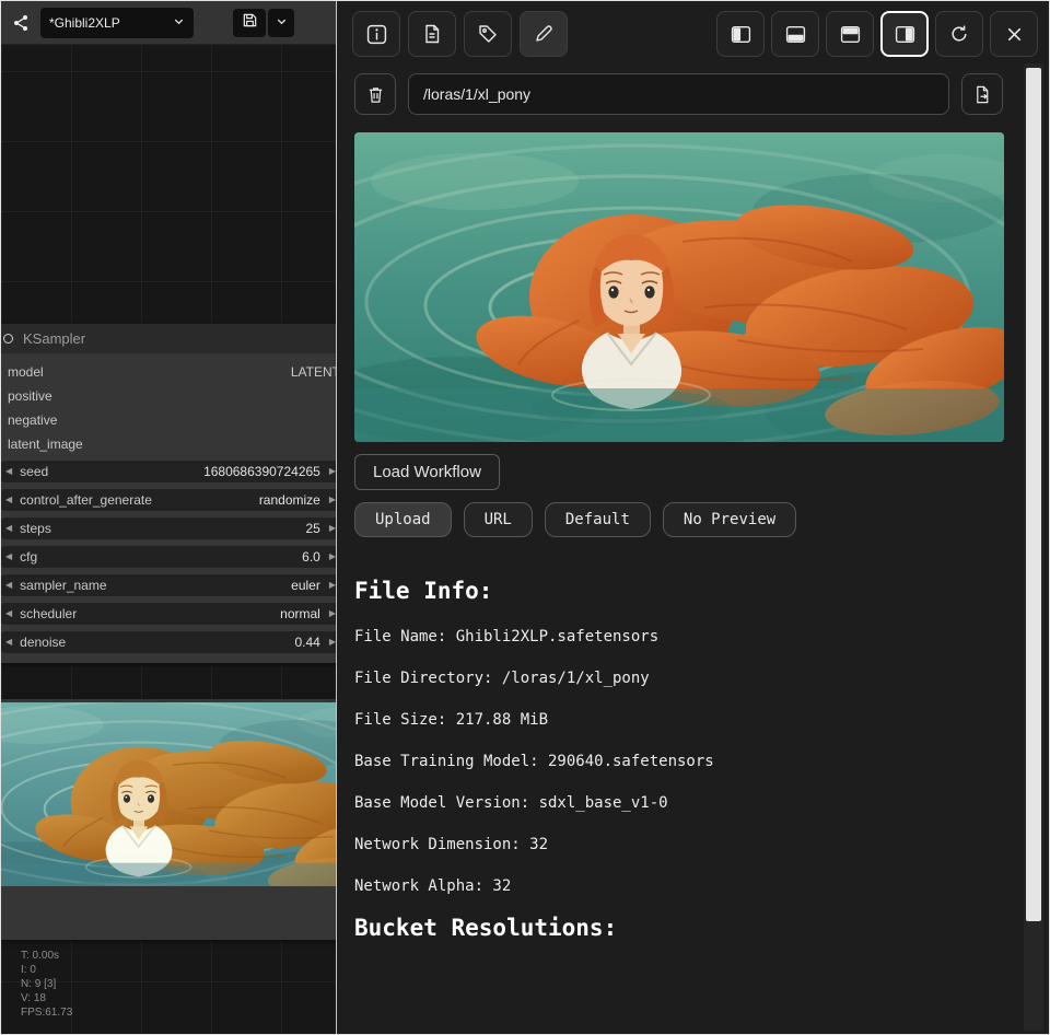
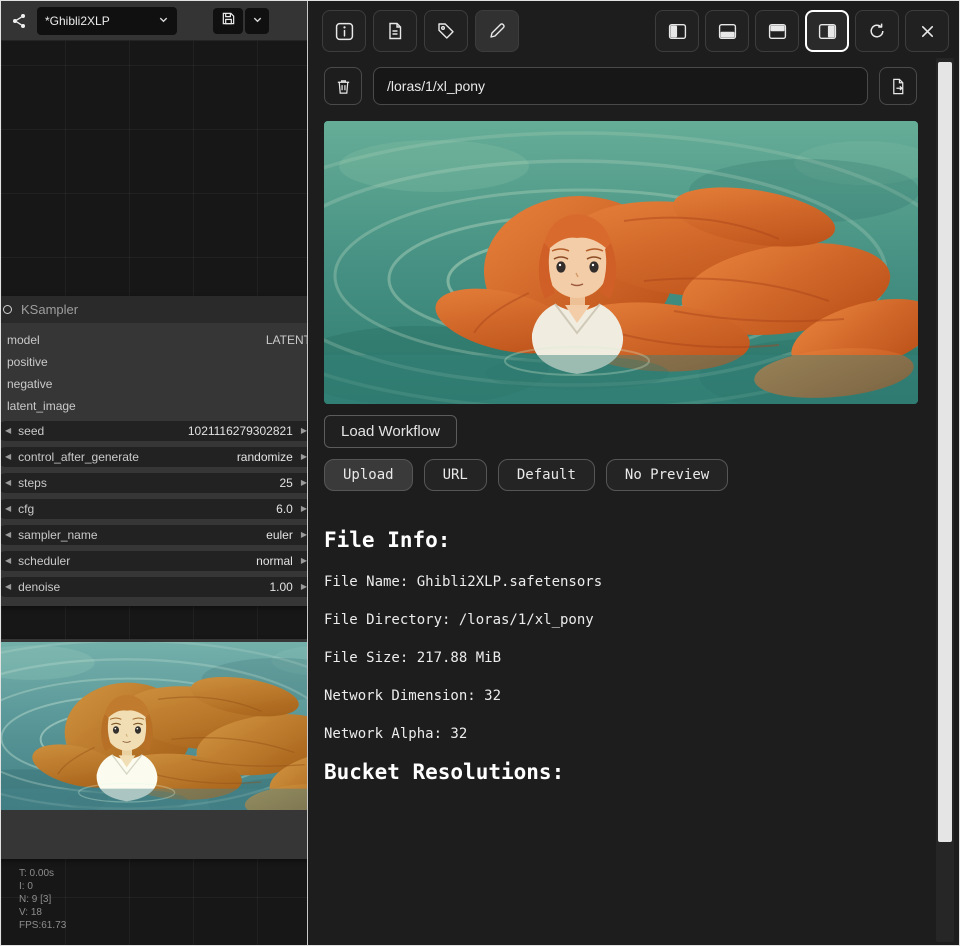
  *Ghibli2XLP
  KSampler
  model
  LATEN
  positive
  negative
  latent_image
  ◀
  seed
- 1680686390724265
+ 1021116279302821
  ▶
  ◀
  control_after_generate
  randomize
  ▶
  ◀
  steps
  25
  ▶
  ◀
  cfg
  6.0
  ▶
  ◀
  sampler_name
  euler
  ▶
  ◀
  scheduler
  normal
  ▶
  ◀
  denoise
- 0.44
+ 1.00
  ▶
  T: 0.00s
  I: 0
  N: 9 [3]
  V: 18
  FPS:61.73
  /loras/1/xl_pony
  Load Workflow
  Upload
  URL
  Default
  No Preview
  File Info:
  File Name: Ghibli2XLP.safetensors
  File Directory: /loras/1/xl_pony
  File Size: 217.88 MiB
- Base Training Model: 290640.safetensors
- Base Model Version: sdxl_base_v1-0
  Network Dimension: 32
  Network Alpha: 32
  Bucket Resolutions:
